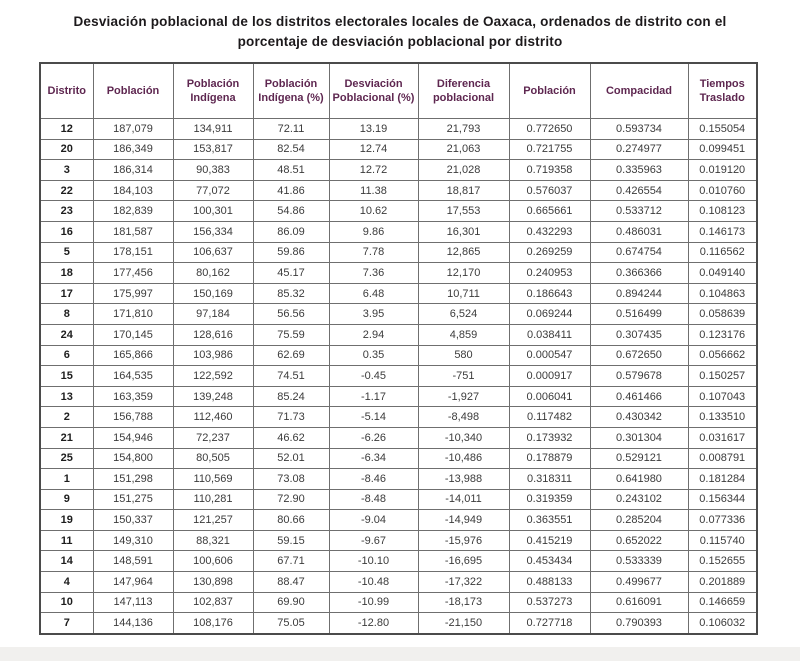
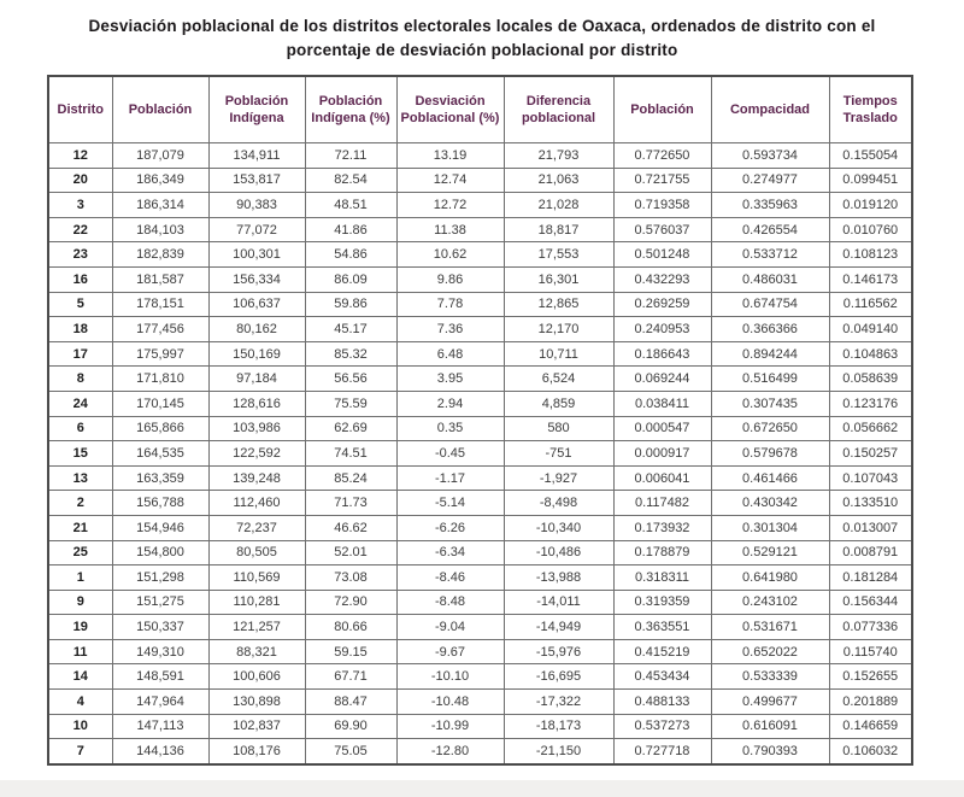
  Desviación poblacional de los distritos electorales locales de Oaxaca, ordenados de distrito con el porcentaje de desviación poblacional por distrito
  Distrito	Población	Población Indígena	Población Indígena (%)	Desviación Poblacional (%)	Diferencia poblacional	Población	Compacidad	Tiempos Traslado
  12	187,079	134,911	72.11	13.19	21,793	0.772650	0.593734	0.155054
  20	186,349	153,817	82.54	12.74	21,063	0.721755	0.274977	0.099451
  3	186,314	90,383	48.51	12.72	21,028	0.719358	0.335963	0.019120
  22	184,103	77,072	41.86	11.38	18,817	0.576037	0.426554	0.010760
- 23	182,839	100,301	54.86	10.62	17,553	0.665661	0.533712	0.108123
+ 23	182,839	100,301	54.86	10.62	17,553	0.501248	0.533712	0.108123
  16	181,587	156,334	86.09	9.86	16,301	0.432293	0.486031	0.146173
  5	178,151	106,637	59.86	7.78	12,865	0.269259	0.674754	0.116562
  18	177,456	80,162	45.17	7.36	12,170	0.240953	0.366366	0.049140
  17	175,997	150,169	85.32	6.48	10,711	0.186643	0.894244	0.104863
  8	171,810	97,184	56.56	3.95	6,524	0.069244	0.516499	0.058639
  24	170,145	128,616	75.59	2.94	4,859	0.038411	0.307435	0.123176
  6	165,866	103,986	62.69	0.35	580	0.000547	0.672650	0.056662
  15	164,535	122,592	74.51	-0.45	-751	0.000917	0.579678	0.150257
  13	163,359	139,248	85.24	-1.17	-1,927	0.006041	0.461466	0.107043
  2	156,788	112,460	71.73	-5.14	-8,498	0.117482	0.430342	0.133510
- 21	154,946	72,237	46.62	-6.26	-10,340	0.173932	0.301304	0.031617
+ 21	154,946	72,237	46.62	-6.26	-10,340	0.173932	0.301304	0.013007
  25	154,800	80,505	52.01	-6.34	-10,486	0.178879	0.529121	0.008791
  1	151,298	110,569	73.08	-8.46	-13,988	0.318311	0.641980	0.181284
  9	151,275	110,281	72.90	-8.48	-14,011	0.319359	0.243102	0.156344
- 19	150,337	121,257	80.66	-9.04	-14,949	0.363551	0.285204	0.077336
+ 19	150,337	121,257	80.66	-9.04	-14,949	0.363551	0.531671	0.077336
  11	149,310	88,321	59.15	-9.67	-15,976	0.415219	0.652022	0.115740
  14	148,591	100,606	67.71	-10.10	-16,695	0.453434	0.533339	0.152655
  4	147,964	130,898	88.47	-10.48	-17,322	0.488133	0.499677	0.201889
  10	147,113	102,837	69.90	-10.99	-18,173	0.537273	0.616091	0.146659
  7	144,136	108,176	75.05	-12.80	-21,150	0.727718	0.790393	0.106032
